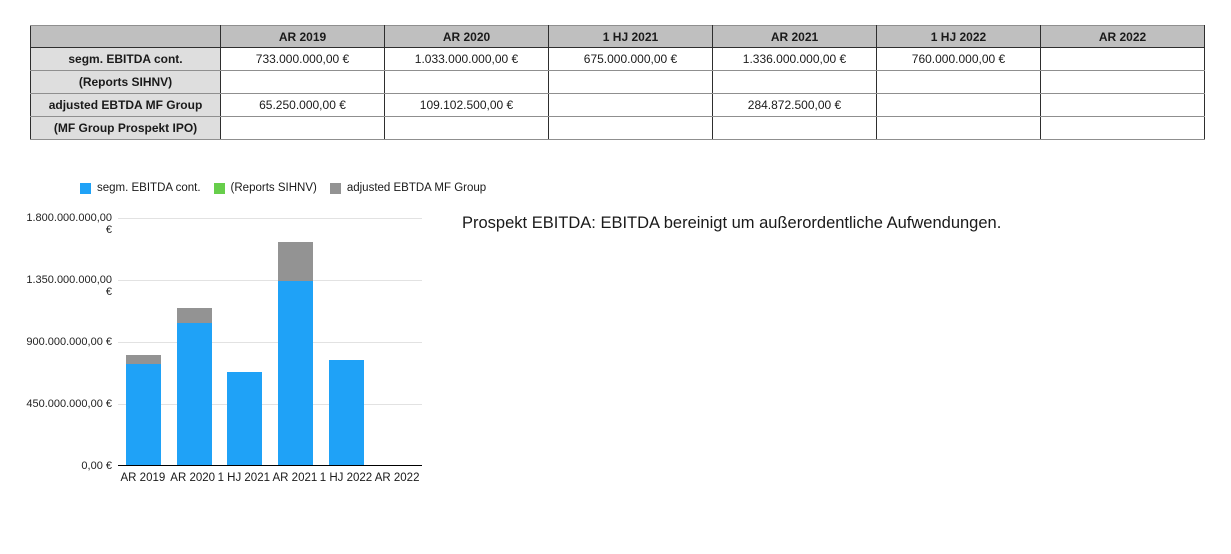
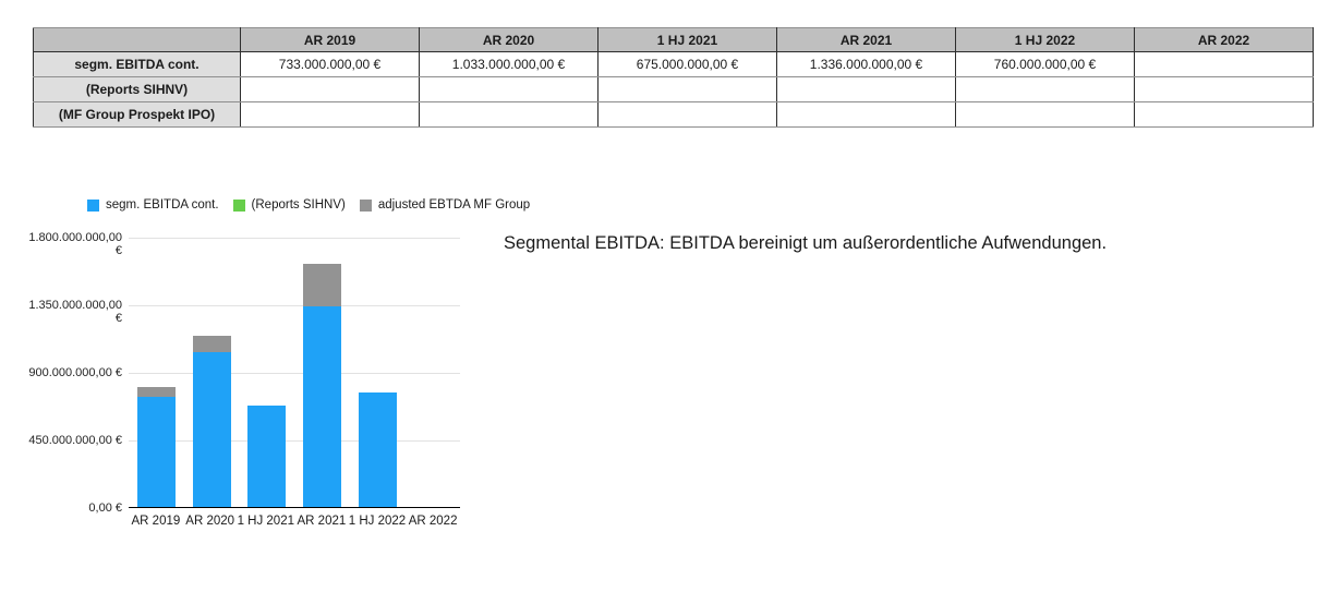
  	AR 2019	AR 2020	1 HJ 2021	AR 2021	1 HJ 2022	AR 2022
  segm. EBITDA cont.	733.000.000,00 €	1.033.000.000,00 €	675.000.000,00 €	1.336.000.000,00 €	760.000.000,00 €
  (Reports SIHNV)
- adjusted EBTDA MF Group	65.250.000,00 €	109.102.500,00 €		284.872.500,00 €
  (MF Group Prospekt IPO)
  segm. EBITDA cont.
  (Reports SIHNV)
  adjusted EBTDA MF Group
  1.800.000.000,00 €
  1.350.000.000,00 €
  900.000.000,00 €
  450.000.000,00 €
  0,00 €
  AR 2019
  AR 2020
  1 HJ 2021
  AR 2021
  1 HJ 2022
  AR 2022
- Prospekt EBITDA: EBITDA bereinigt um außerordentliche Aufwendungen.
+ Segmental EBITDA: EBITDA bereinigt um außerordentliche Aufwendungen.
